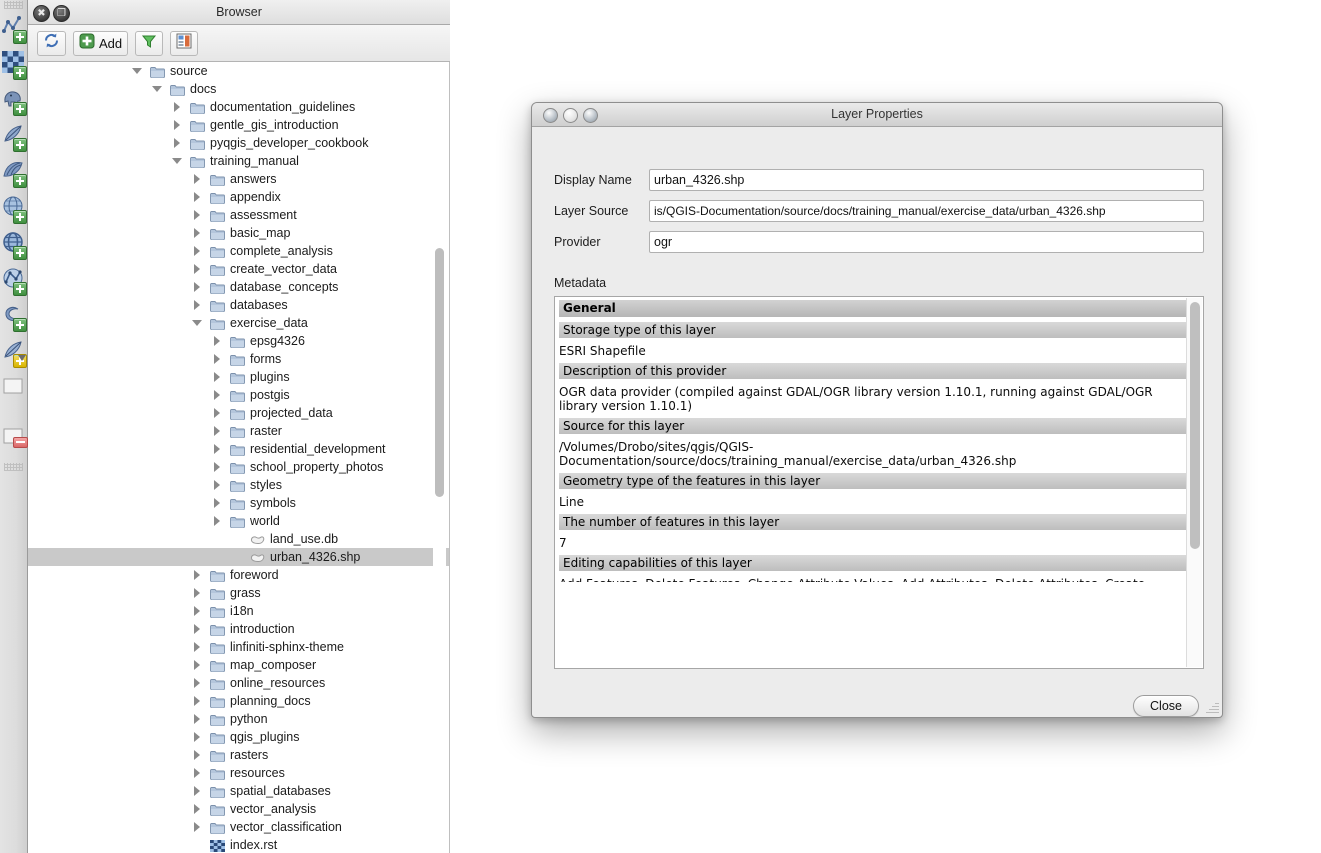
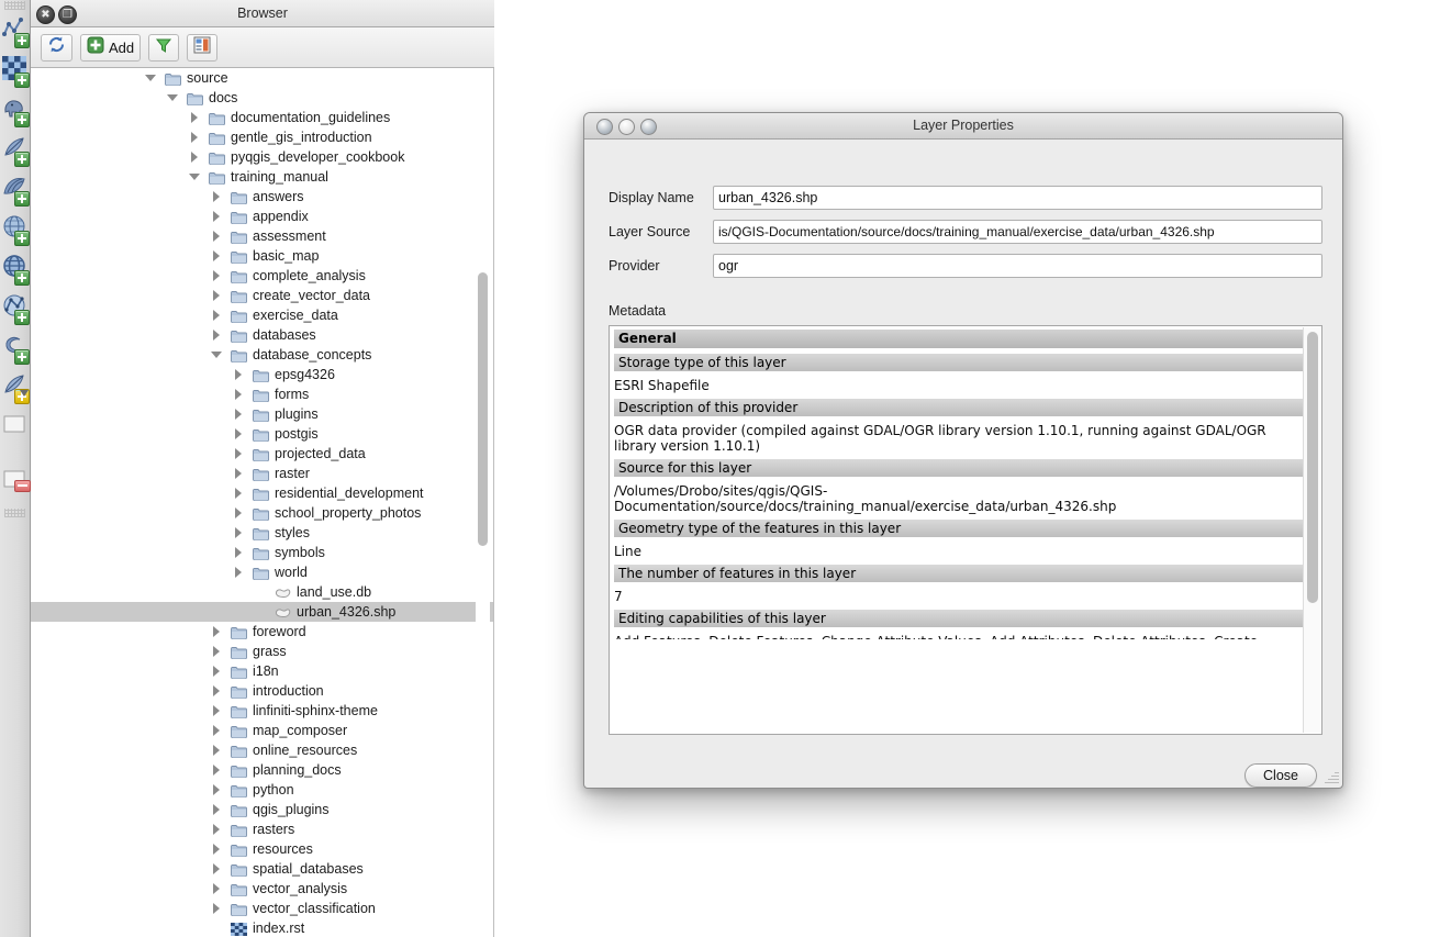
  ✖
  ❐
  Browser
  Add
  source
  docs
  documentation_guidelines
  gentle_gis_introduction
  pyqgis_developer_cookbook
  training_manual
  answers
  appendix
  assessment
  basic_map
  complete_analysis
  create_vector_data
- database_concepts
+ exercise_data
  databases
- exercise_data
+ database_concepts
  epsg4326
  forms
  plugins
  postgis
  projected_data
  raster
  residential_development
  school_property_photos
  styles
  symbols
  world
  land_use.db
  urban_4326.shp
  foreword
  grass
  i18n
  introduction
  linfiniti-sphinx-theme
  map_composer
  online_resources
  planning_docs
  python
  qgis_plugins
  rasters
  resources
  spatial_databases
  vector_analysis
  vector_classification
  index.rst
  Layer Properties
  Display Name
  urban_4326.shp
  Layer Source
  is/QGIS-Documentation/source/docs/training_manual/exercise_data/urban_4326.shp
  Provider
  ogr
  Metadata
  General
  Storage type of this layer
  ESRI Shapefile
  Description of this provider
  OGR data provider (compiled against GDAL/OGR library version 1.10.1, running against GDAL/OGR library version 1.10.1)
  Source for this layer
  /Volumes/Drobo/sites/qgis/QGIS-Documentation/source/docs/training_manual/exercise_data/urban_4326.shp
  Geometry type of the features in this layer
  Line
  The number of features in this layer
  7
  Editing capabilities of this layer
  Close
